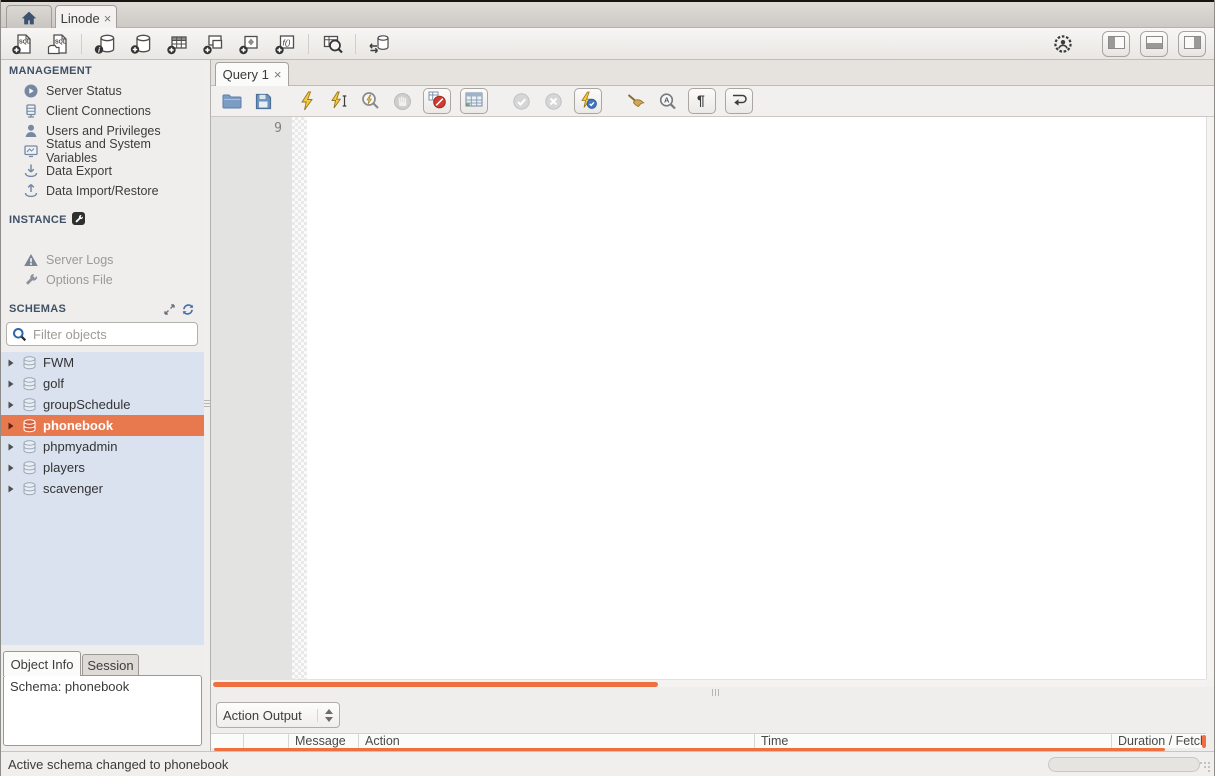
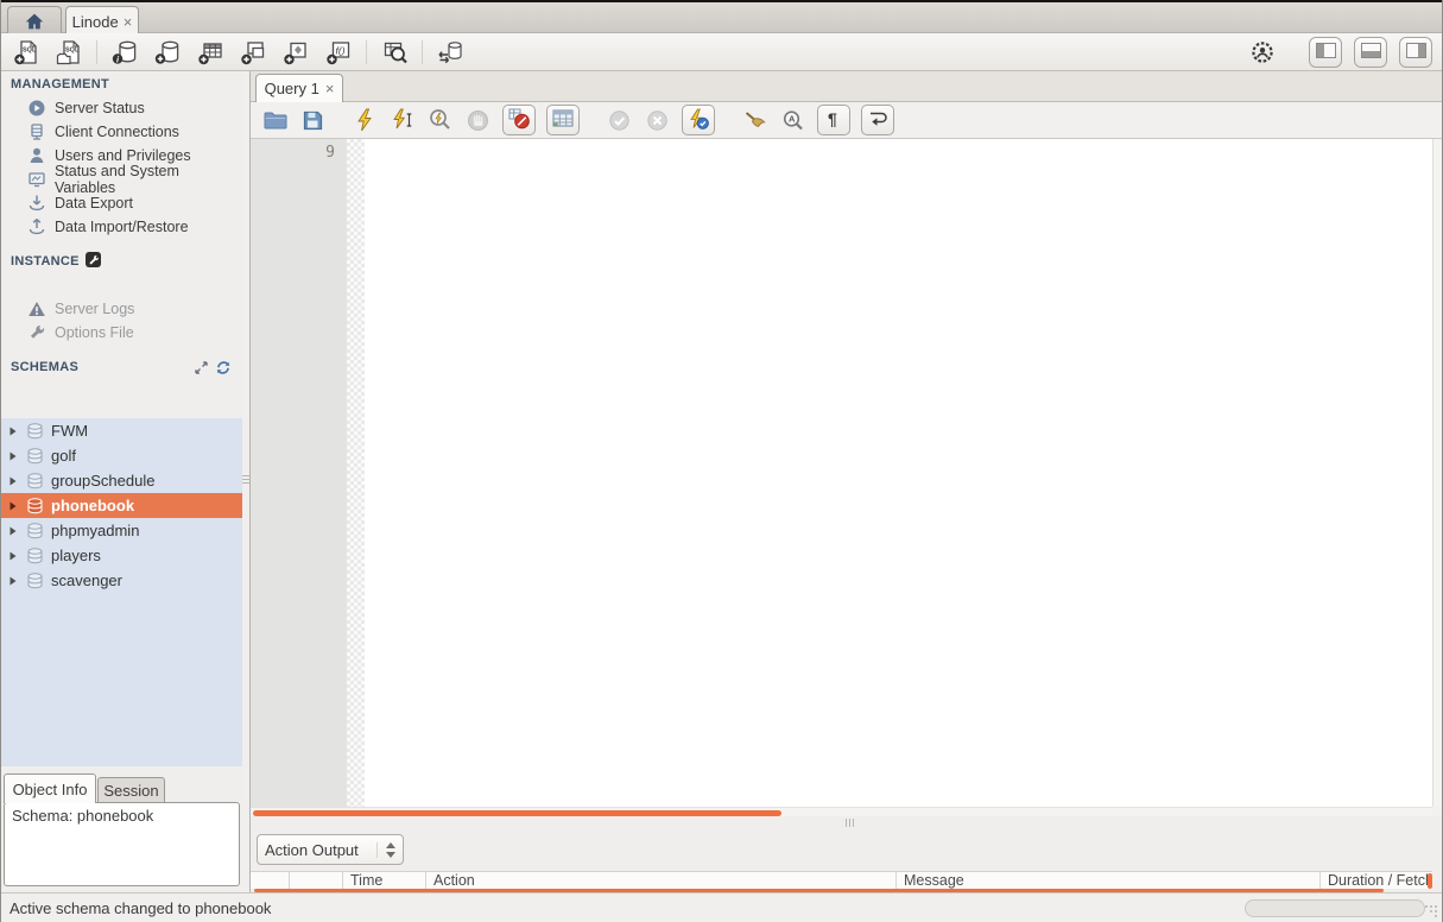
  Linode
  ×
  i
  f()
  MANAGEMENT
  Server Status
  Client Connections
  Users and Privileges
  Status and System Variables
  Data Export
  Data Import/Restore
  INSTANCE
  Server Logs
  Options File
  SCHEMAS
- Filter objects
  FWM
  golf
  groupSchedule
  phonebook
  phpmyadmin
  players
  scavenger
  Object Info
  Session
  Schema: phonebook
  Query 1
  ×
  A
  ¶
  9
  Action Output
- Message
+ Time
  Action
- Time
+ Message
  Duration / Fetc
  Active schema changed to phonebook
